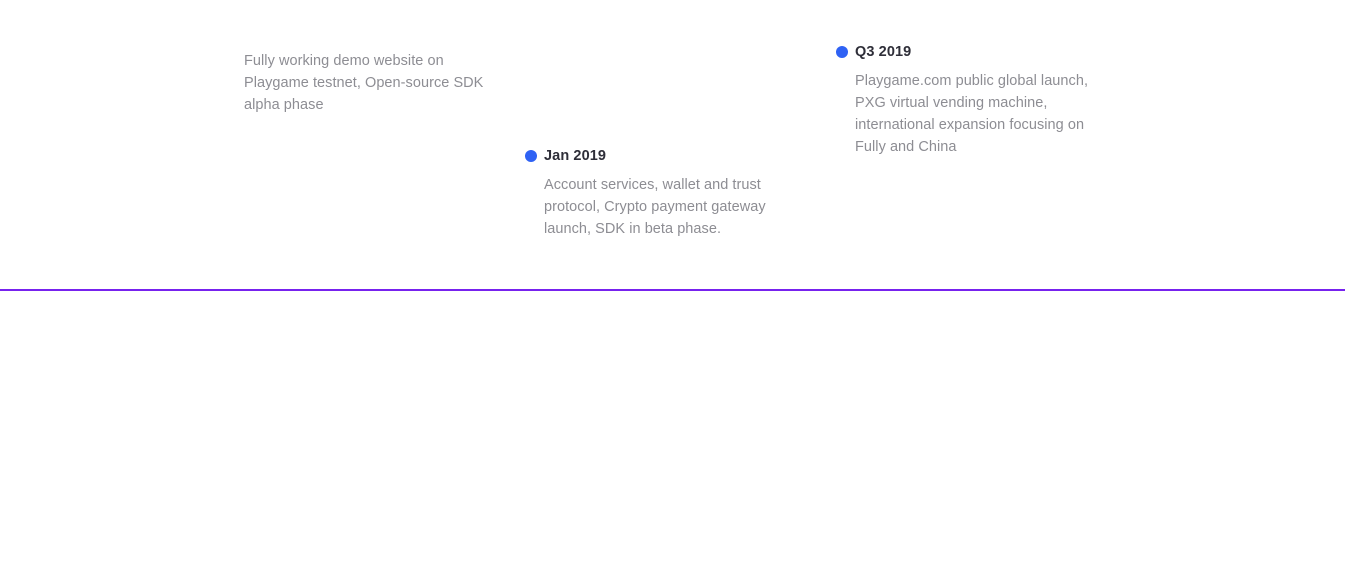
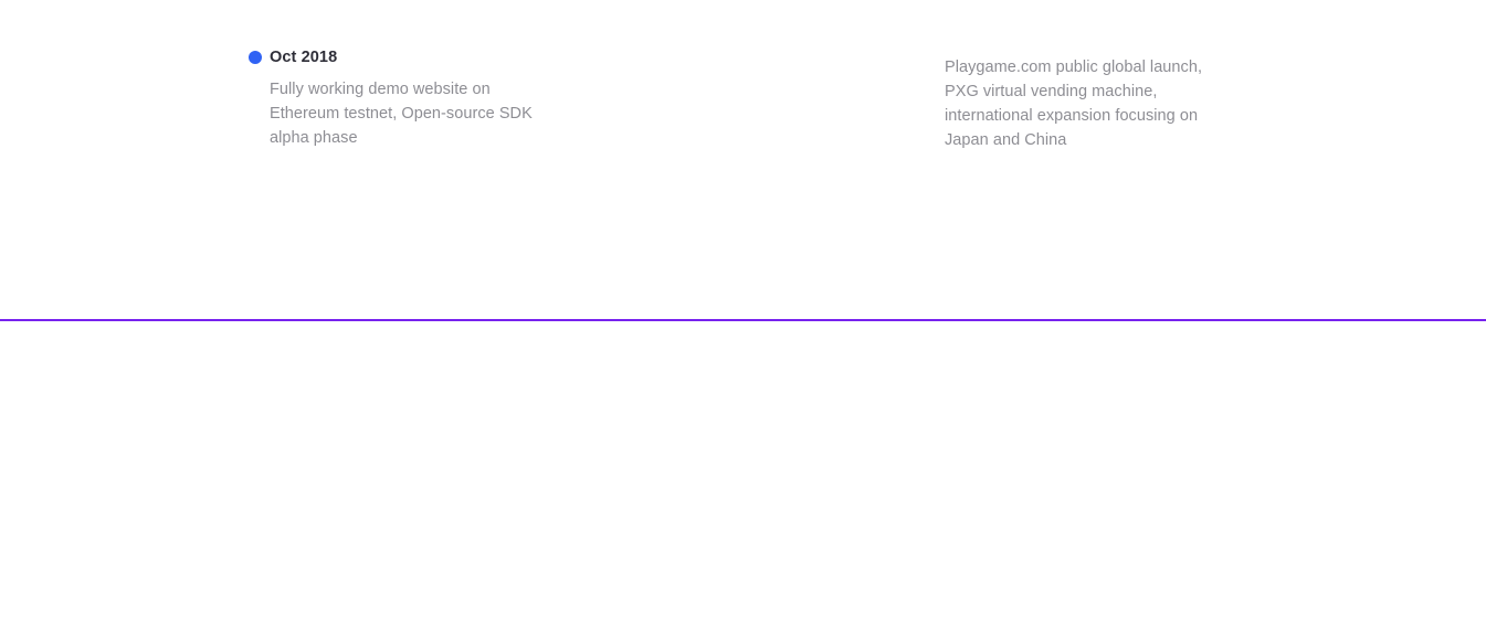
+ Oct 2018
- Fully working demo website on Playgame testnet, Open-source SDK alpha phase
+ Fully working demo website on Ethereum testnet, Open-source SDK alpha phase
- Jan 2019
- Account services, wallet and trust protocol, Crypto payment gateway launch, SDK in beta phase.
- Q3 2019
- Playgame.com public global launch, PXG virtual vending machine, international expansion focusing on Fully and China
+ Playgame.com public global launch, PXG virtual vending machine, international expansion focusing on Japan and China
